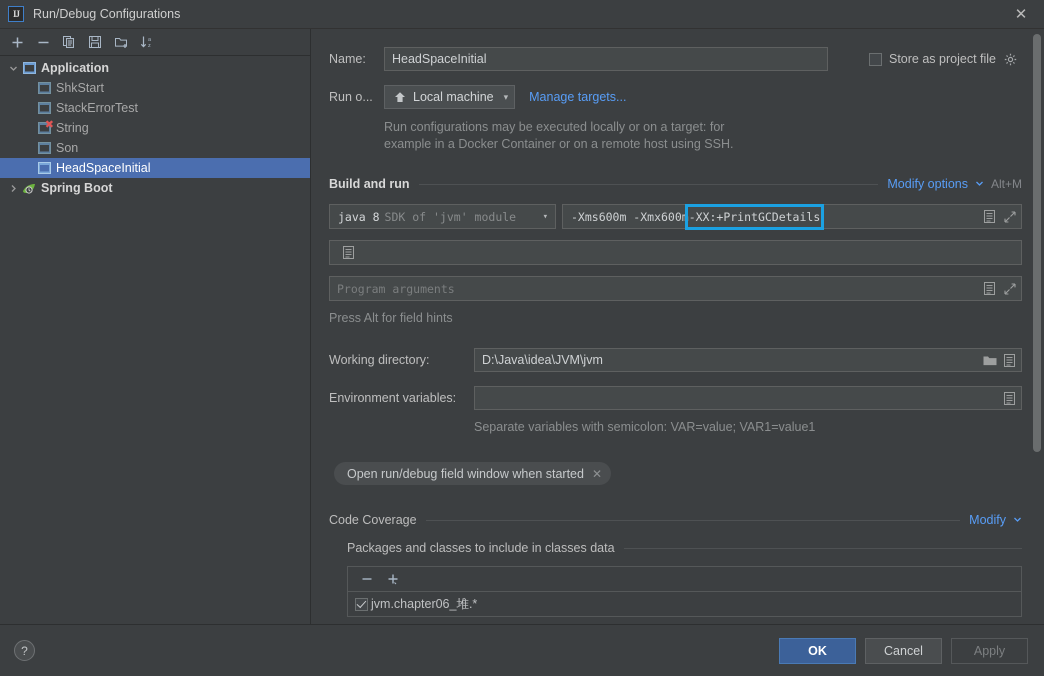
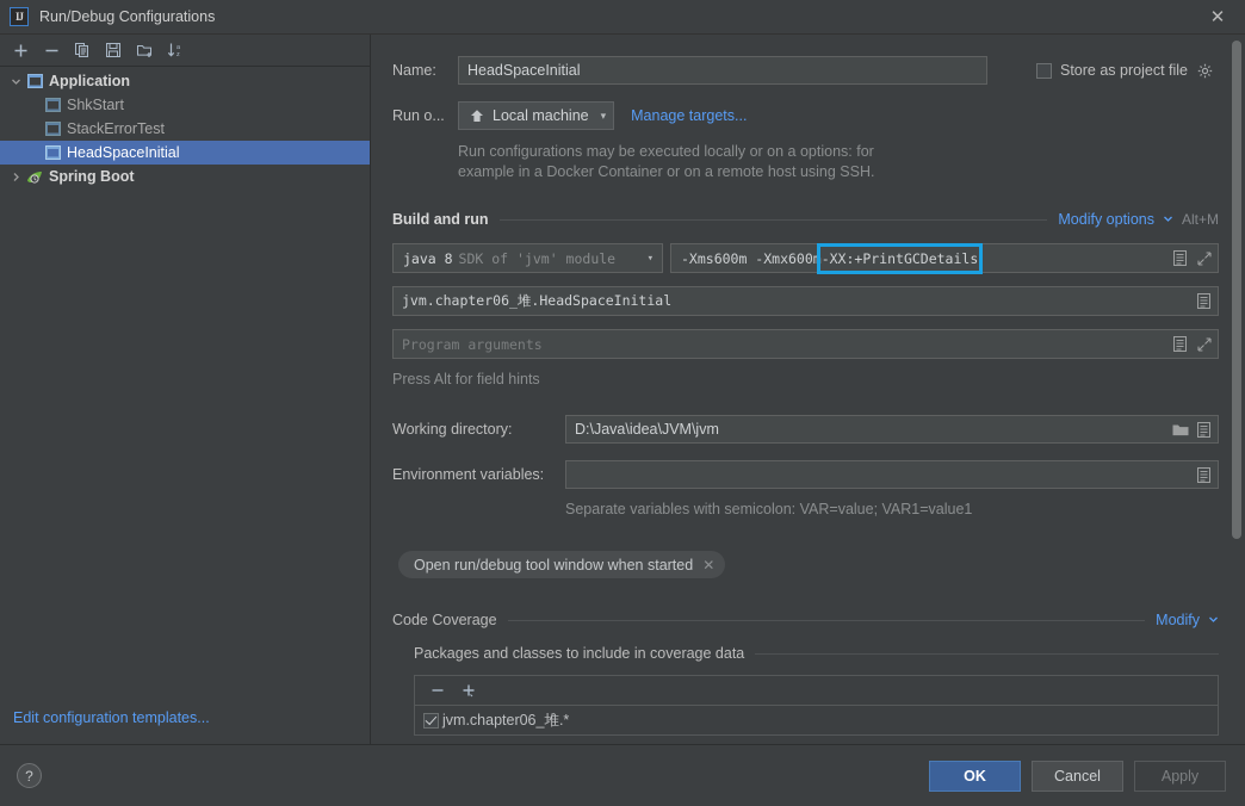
  IJ
  Run/Debug Configurations
  ✕
  Application
  ShkStart
  StackErrorTest
- ✖
- String
- Son
  HeadSpaceInitial
  Spring Boot
+ Edit configuration templates...
  Name:
  HeadSpaceInitial
  Store as project file
  Run o...
  Local machine
  ▾
  Manage targets...
- Run configurations may be executed locally or on a target: for
+ Run configurations may be executed locally or on a options: for
  example in a Docker Container or on a remote host using SSH.
  Build and run
  Modify options
  Alt+M
  java 8
  SDK of 'jvm' module
  ▾
  -Xms600m -Xmx600m
  -XX:+PrintGCDetails
+ jvm.chapter06_堆.HeadSpaceInitial
  Program arguments
  Press Alt for field hints
  Working directory:
  D:\Java\idea\JVM\jvm
  Environment variables:
  Separate variables with semicolon: VAR=value; VAR1=value1
- Open run/debug field window when started
+ Open run/debug tool window when started
  ✕
  Code Coverage
  Modify
- Packages and classes to include in classes data
+ Packages and classes to include in coverage data
  jvm.chapter06_堆.*
  ?
  OK
  Cancel
  Apply
